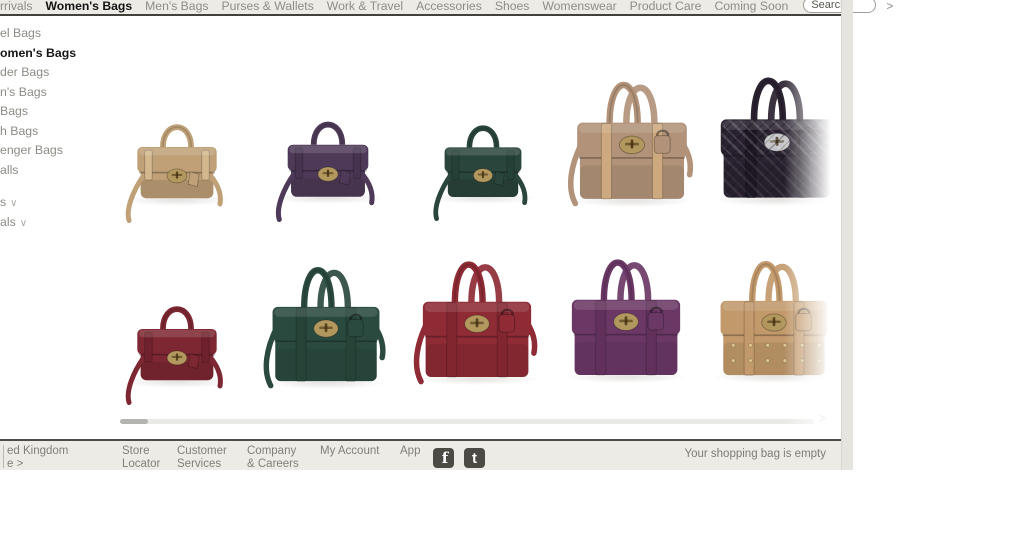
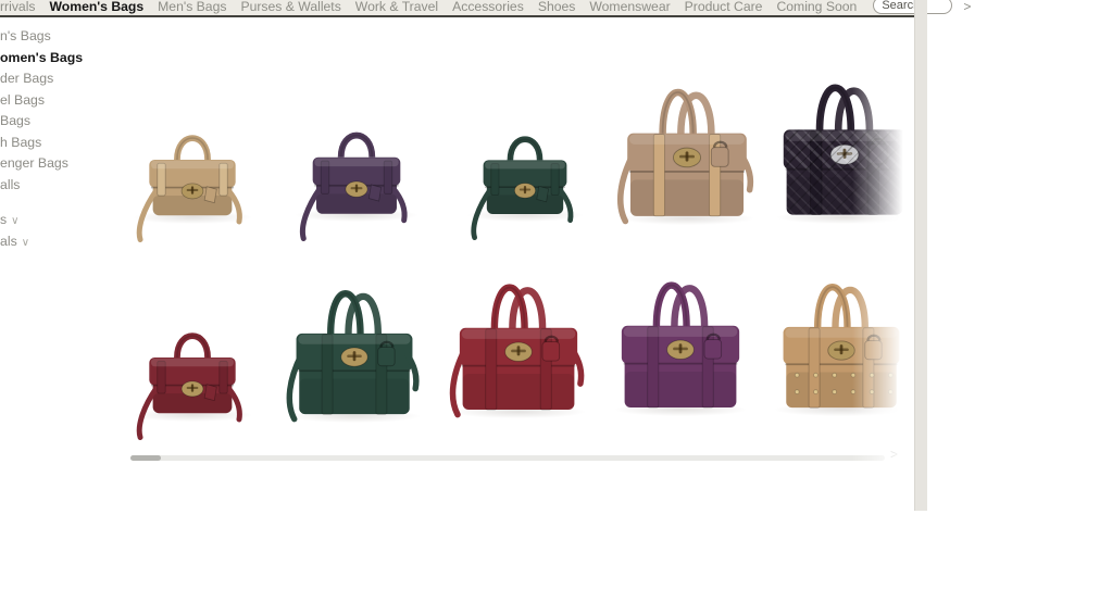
  rrivals
  Women's Bags
  Men's Bags
  Purses & Wallets
  Work & Travel
  Accessories
  Shoes
  Womenswear
  Product Care
  Coming Soon
  Searc
  >
- el Bags
+ n's Bags
  omen's Bags
  der Bags
- n's Bags
+ el Bags
  Bags
  h Bags
  enger Bags
  alls
  s ∨
  als ∨
- ed Kingdom
- e >
- Store
- Locator
- Customer
- Services
- Company
- & Careers
- My Account
- App
- f
- t
- Your shopping bag is empty
